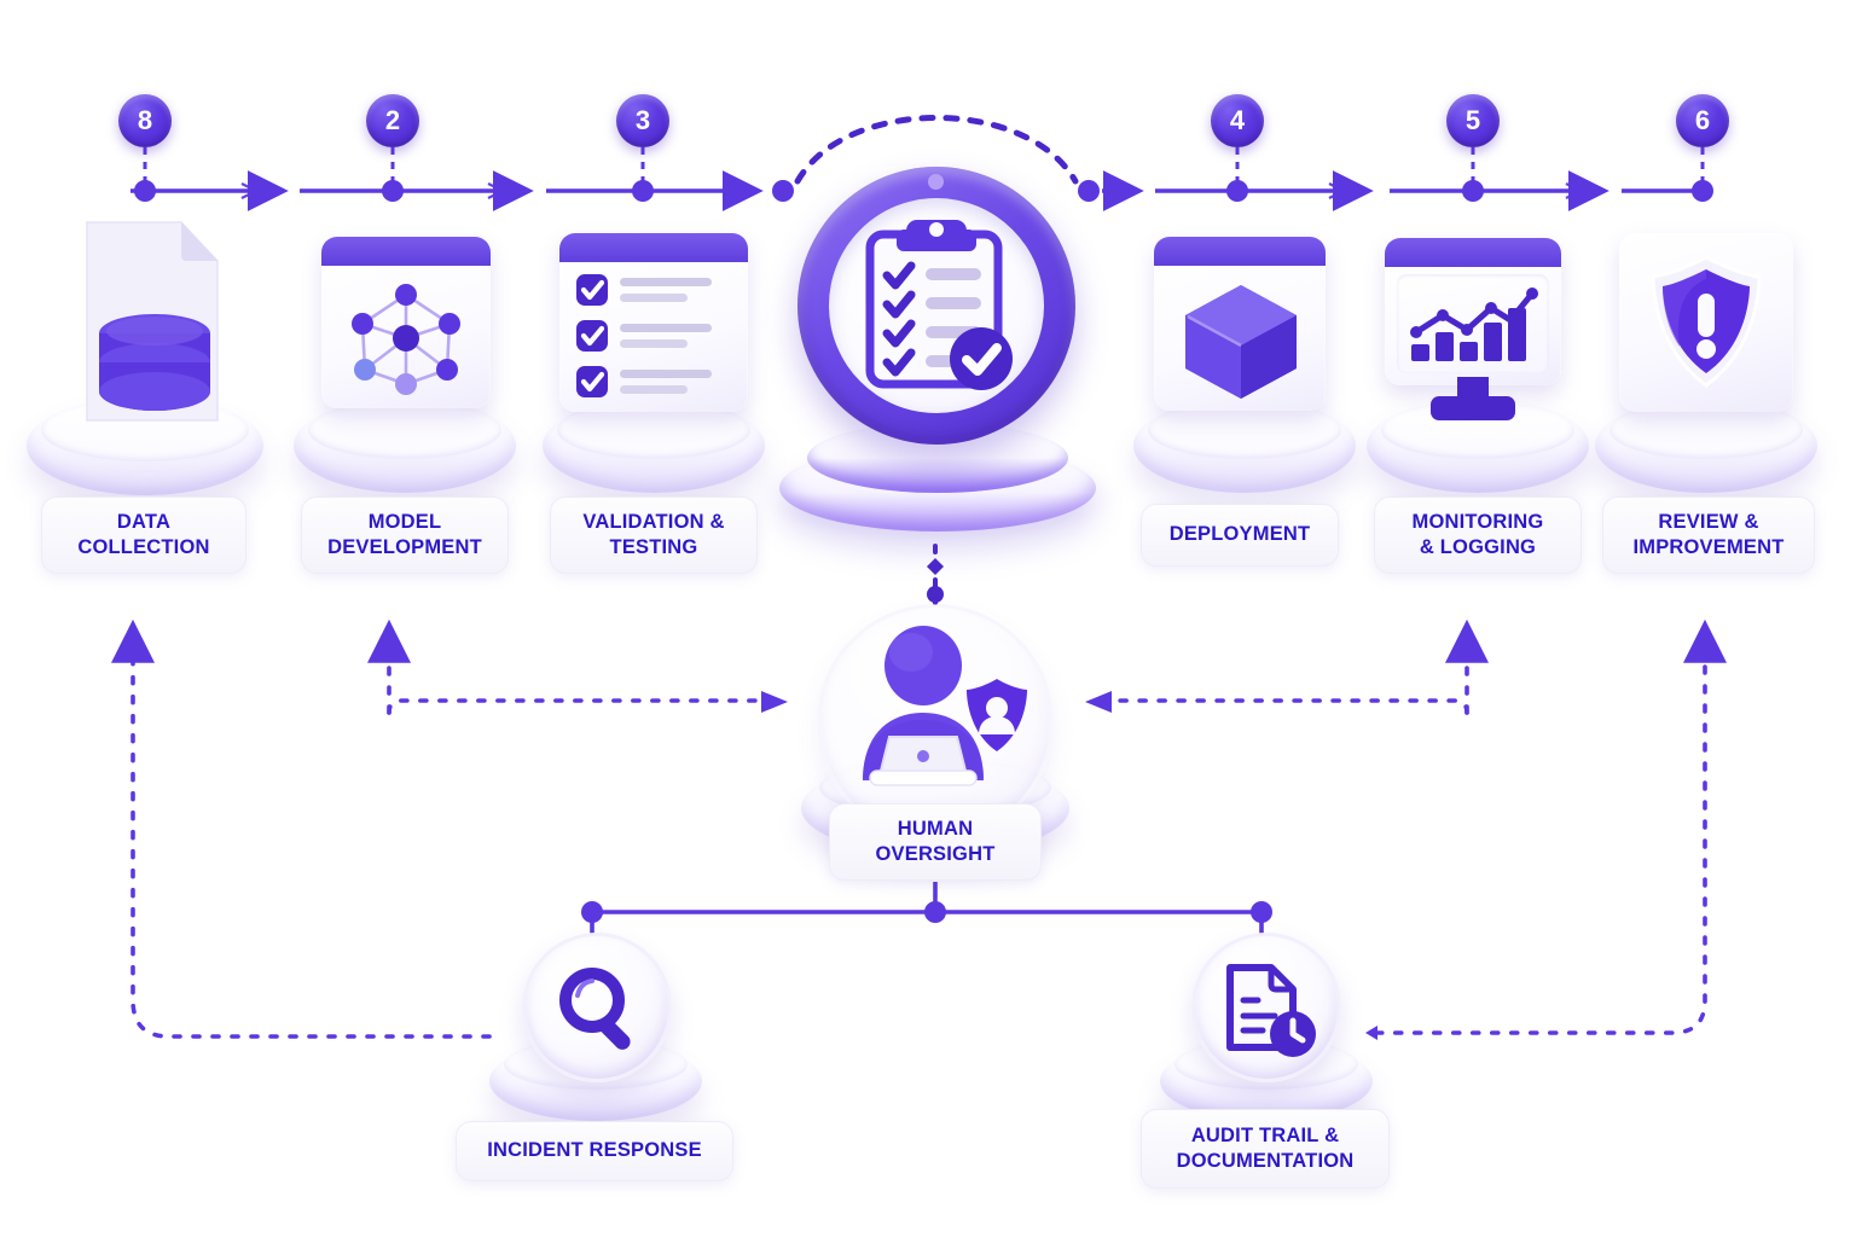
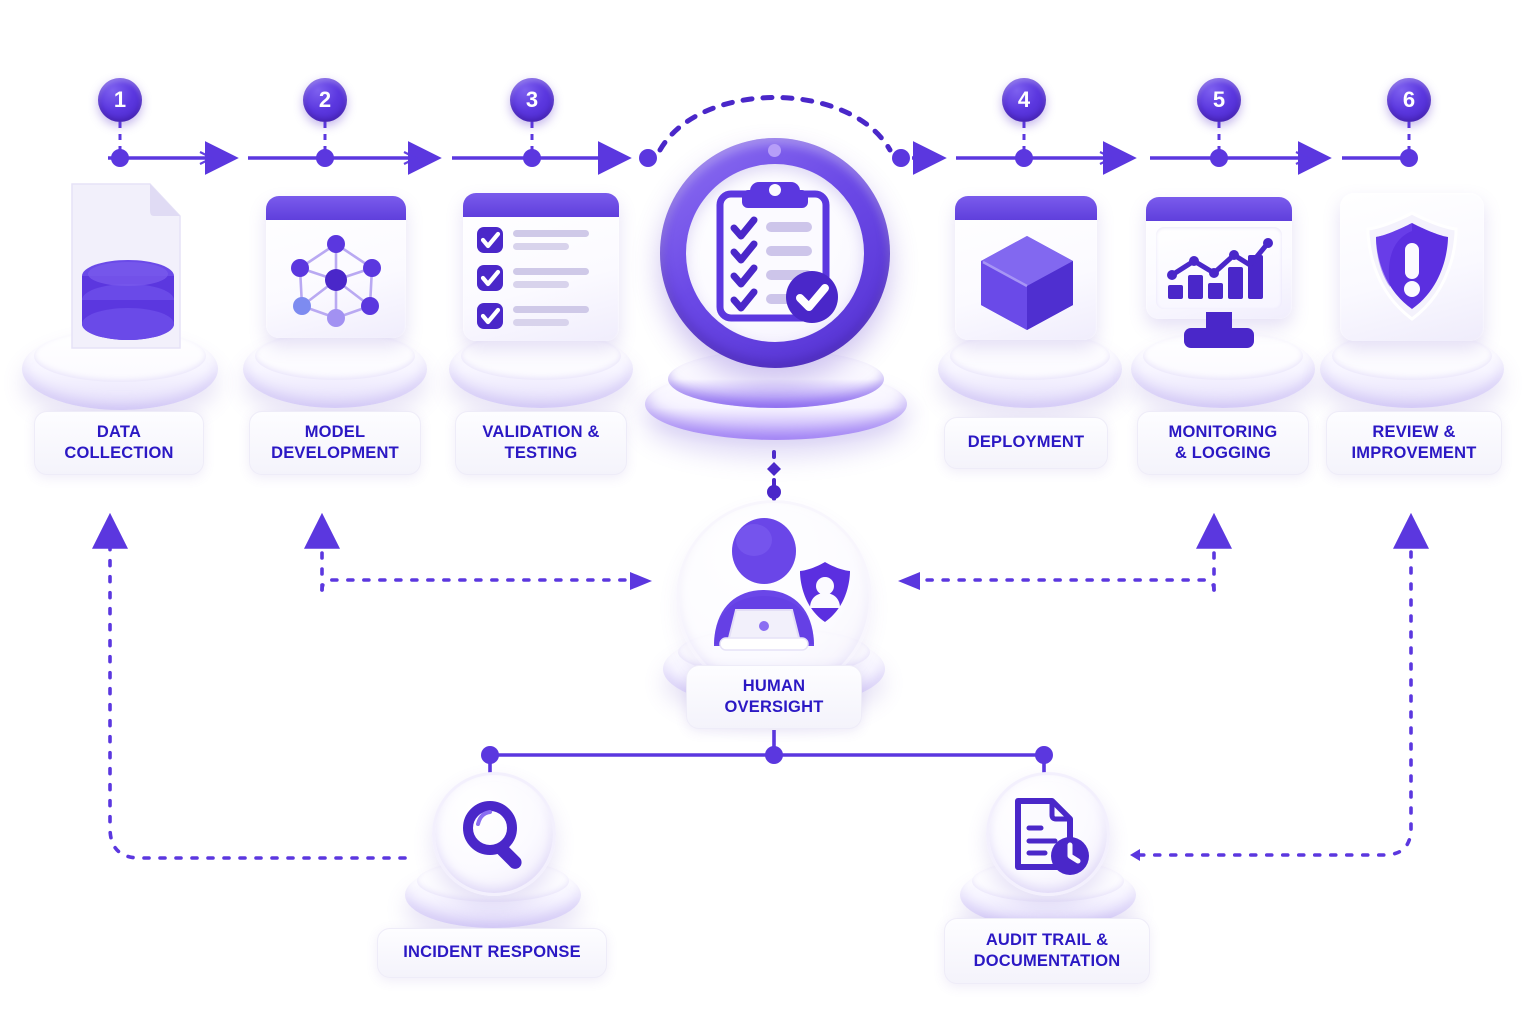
- 8
+ 1
  2
  3
  4
  5
  6
  DATA
  COLLECTION
  MODEL
  DEVELOPMENT
  VALIDATION &
  TESTING
  DEPLOYMENT
  MONITORING
  & LOGGING
  REVIEW &
  IMPROVEMENT
  HUMAN
  OVERSIGHT
  INCIDENT RESPONSE
  AUDIT TRAIL &
  DOCUMENTATION
